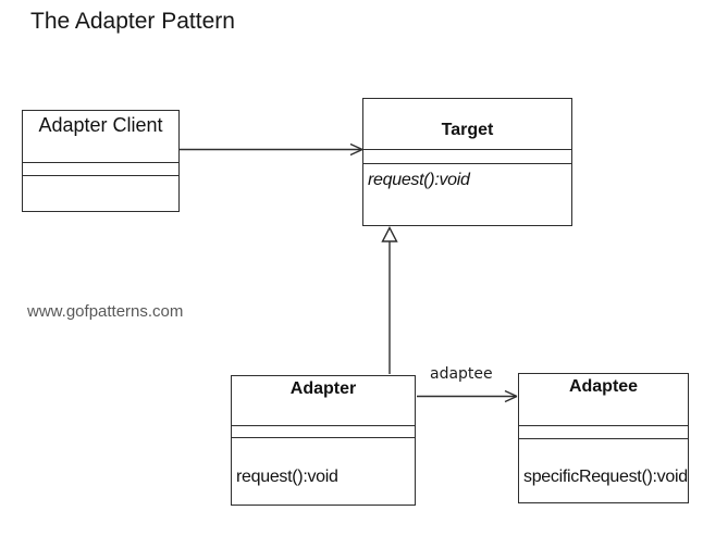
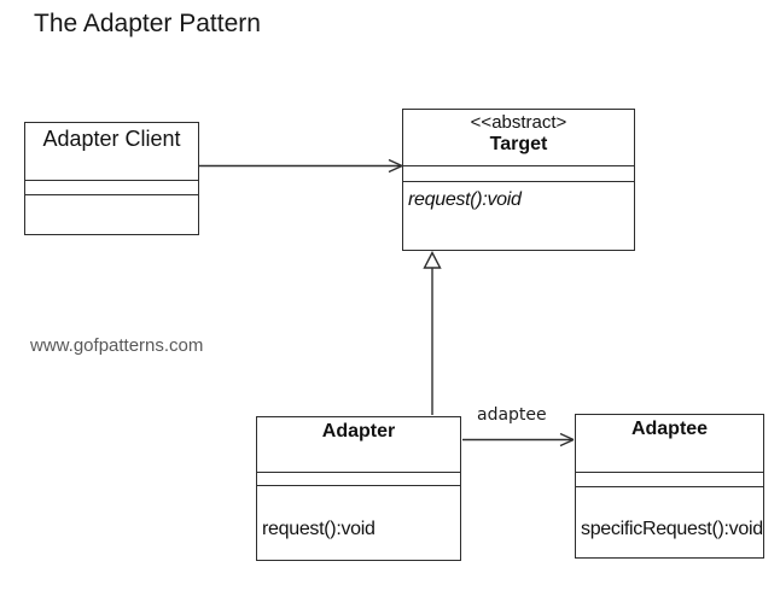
  The Adapter Pattern
  Adapter Client
+ <<abstract>
  Target
  request():void
  Adapter
  request():void
  Adaptee
  specificRequest():void
  adaptee
  www.gofpatterns.com
